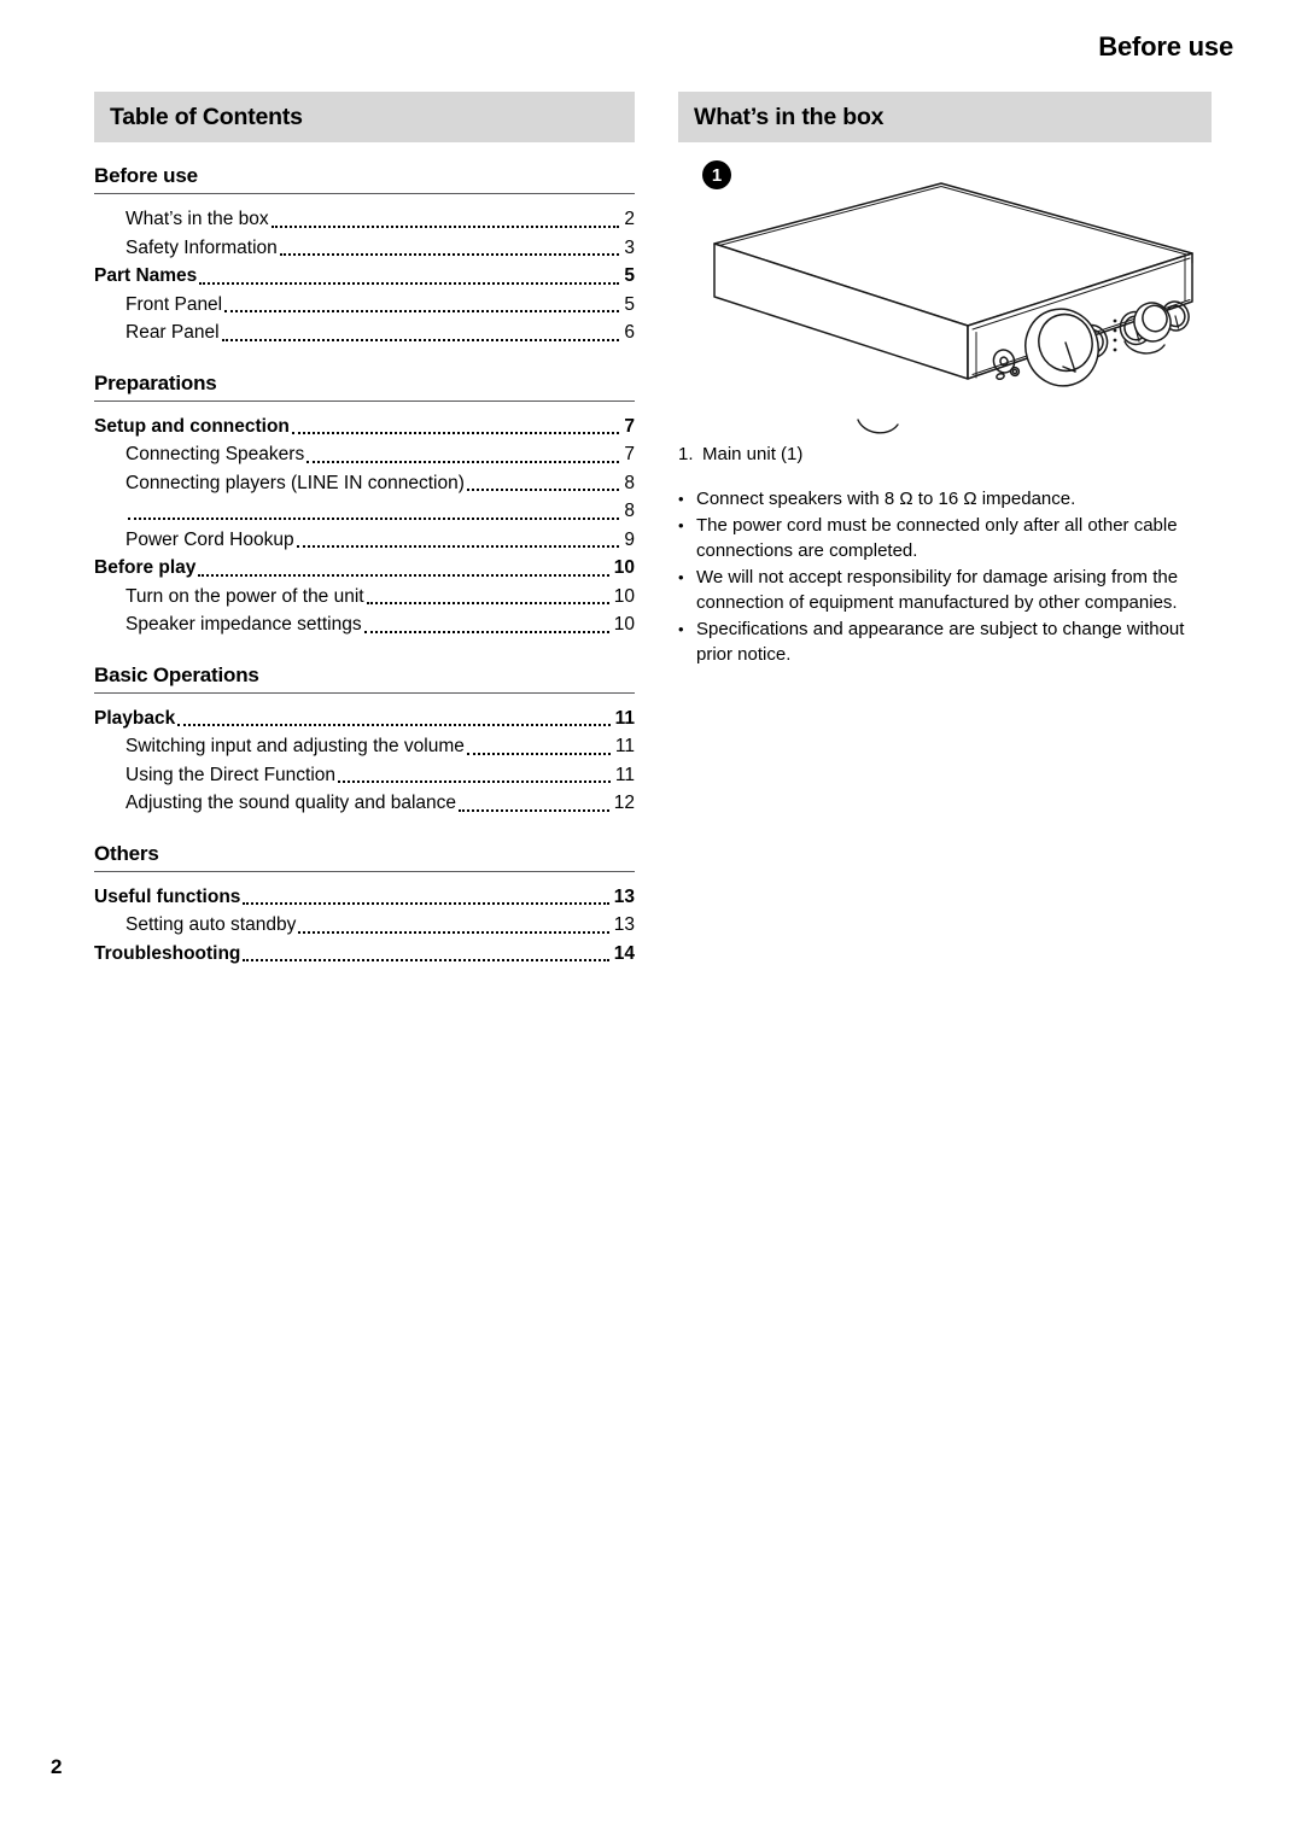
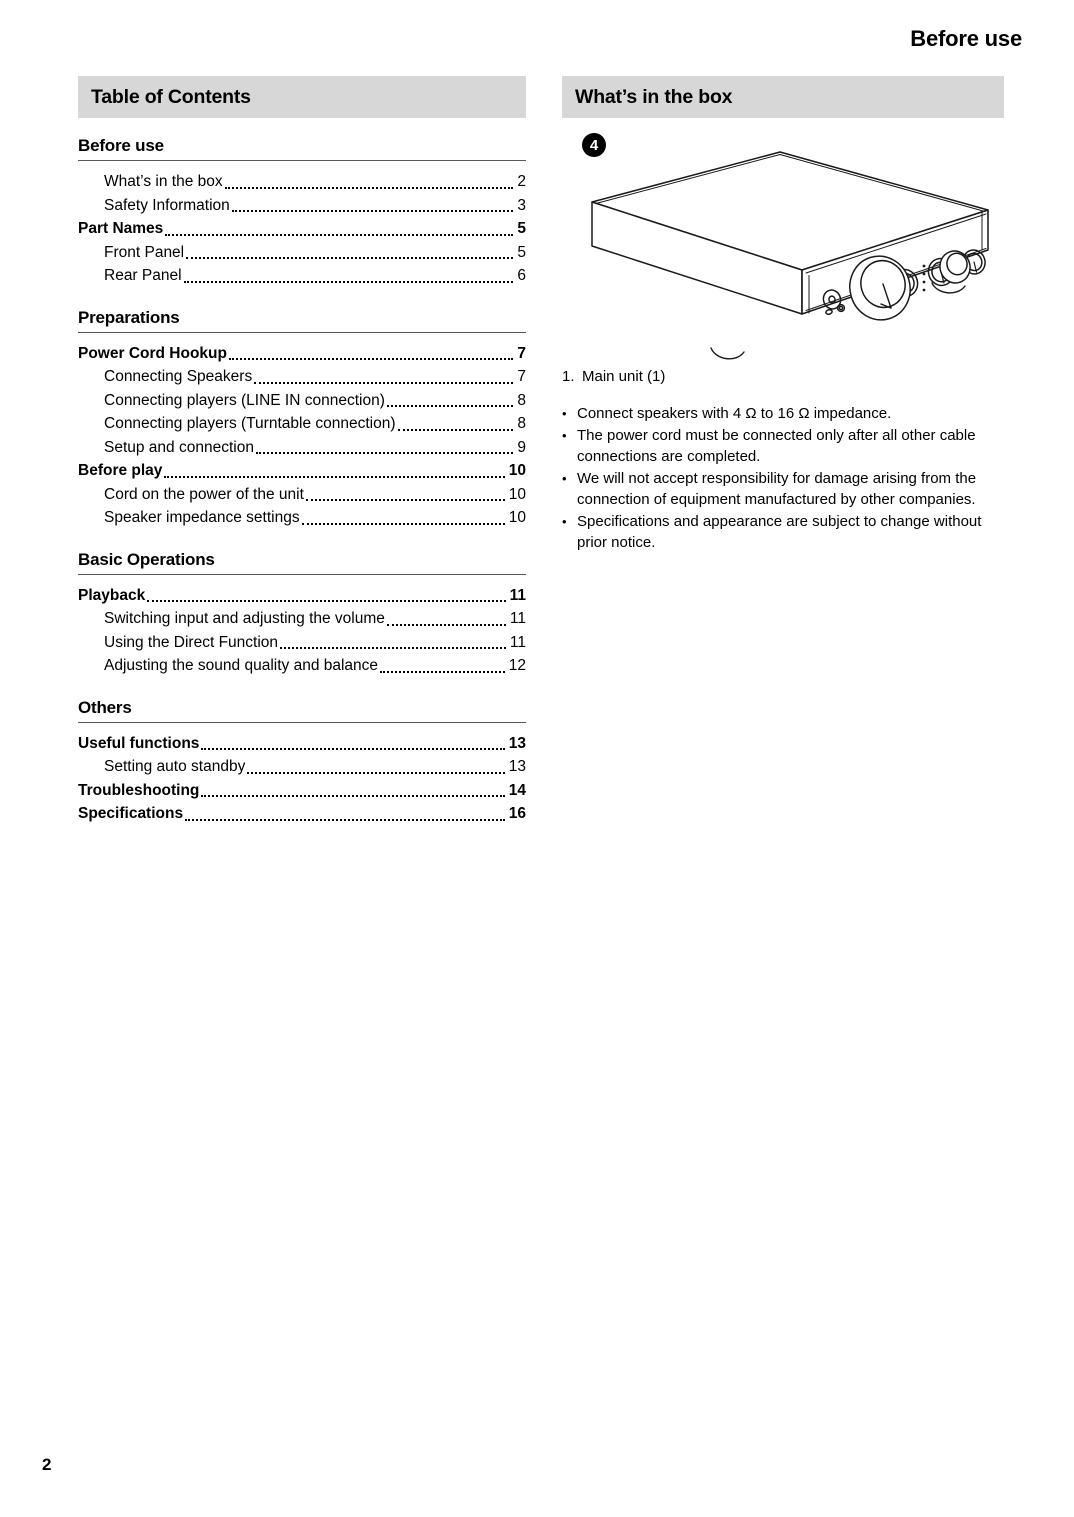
  Before use
  Table of Contents
  Before use
  What’s in the box
  2
  Safety Information
  3
  Part Names
  5
  Front Panel
  5
  Rear Panel
  6
  Preparations
- Setup and connection
+ Power Cord Hookup
  7
  Connecting Speakers
  7
  Connecting players (LINE IN connection)
  8
+ Connecting players (Turntable connection)
  8
- Power Cord Hookup
+ Setup and connection
  9
  Before play
  10
- Turn on the power of the unit
+ Cord on the power of the unit
  10
  Speaker impedance settings
  10
  Basic Operations
  Playback
  11
  Switching input and adjusting the volume
  11
  Using the Direct Function
  11
  Adjusting the sound quality and balance
  12
  Others
  Useful functions
  13
  Setting auto standby
  13
  Troubleshooting
  14
+ Specifications
+ 16
  What’s in the box
- 1
+ 4
  1.
  Main unit (1)
  •
- Connect speakers with 8 Ω to 16 Ω impedance.
+ Connect speakers with 4 Ω to 16 Ω impedance.
  •
  The power cord must be connected only after all other cable connections are completed.
  •
  We will not accept responsibility for damage arising from the connection of equipment manufactured by other companies.
  •
  Specifications and appearance are subject to change without prior notice.
  2
